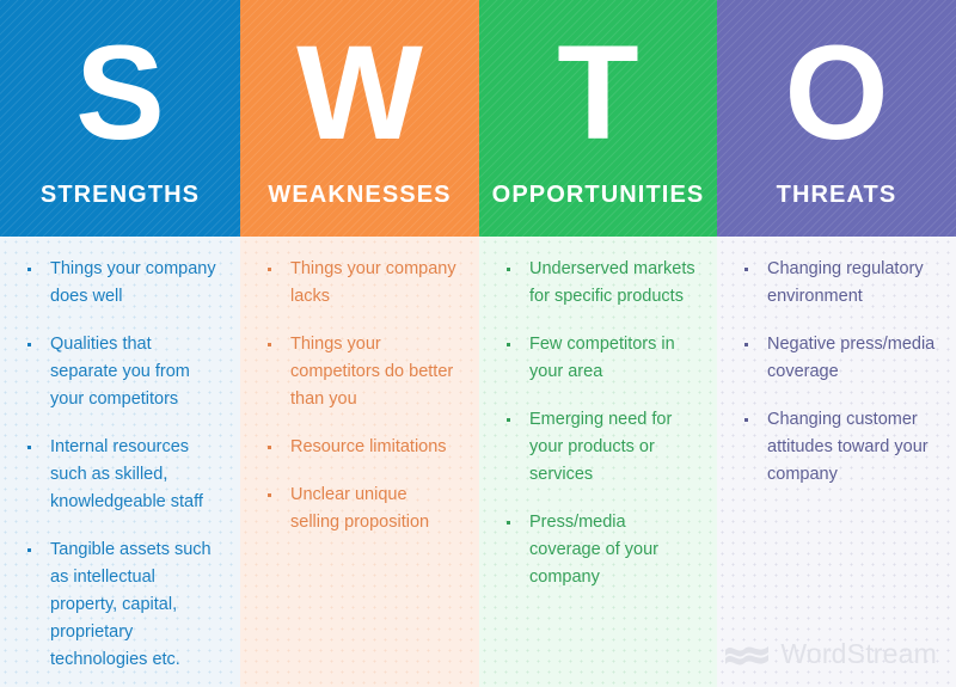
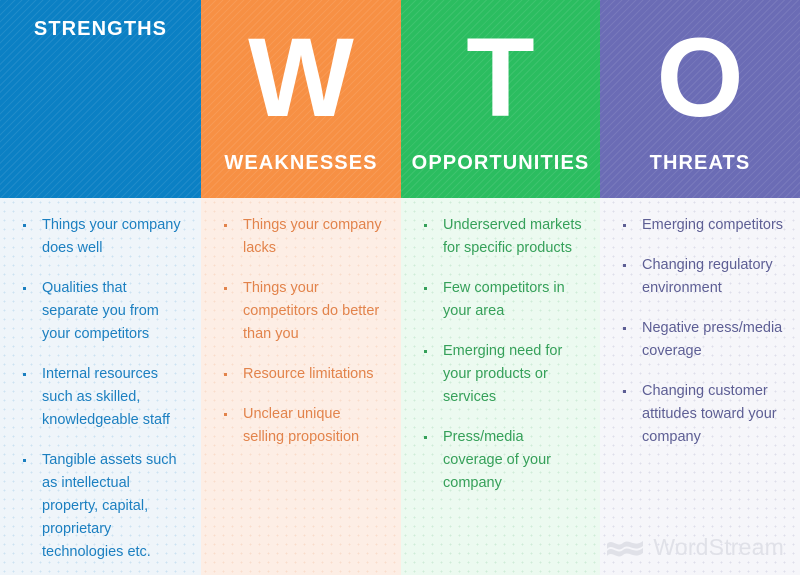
- S
  STRENGTHS
  Things your company does well
  Qualities that separate you from your competitors
  Internal resources such as skilled, knowledgeable staff
  Tangible assets such as intellectual property, capital, proprietary technologies etc.
  W
  WEAKNESSES
  Things your company lacks
  Things your competitors do better than you
  Resource limitations
  Unclear unique selling proposition
  T
  OPPORTUNITIES
  Underserved markets for specific products
  Few competitors in your area
  Emerging need for your products or services
  Press/media coverage of your company
  O
  THREATS
+ Emerging competitors
  Changing regulatory environment
  Negative press/media coverage
  Changing customer attitudes toward your company
  WordStream
